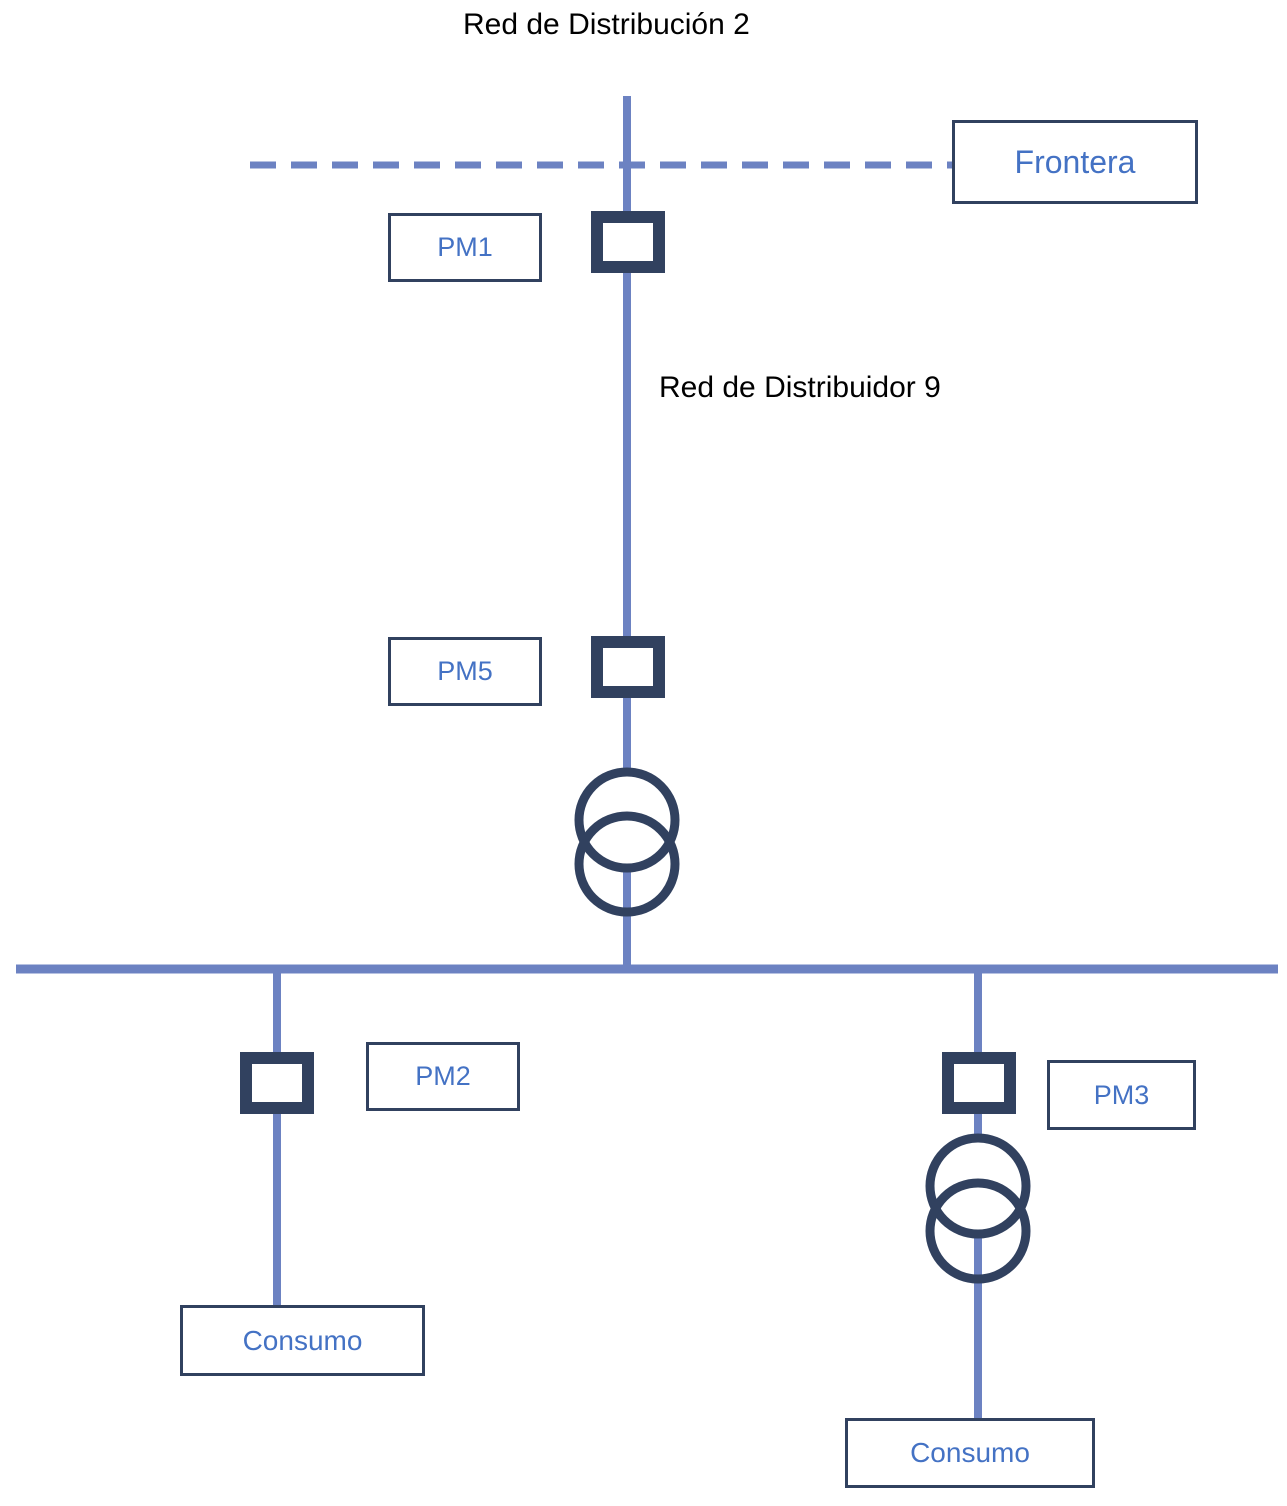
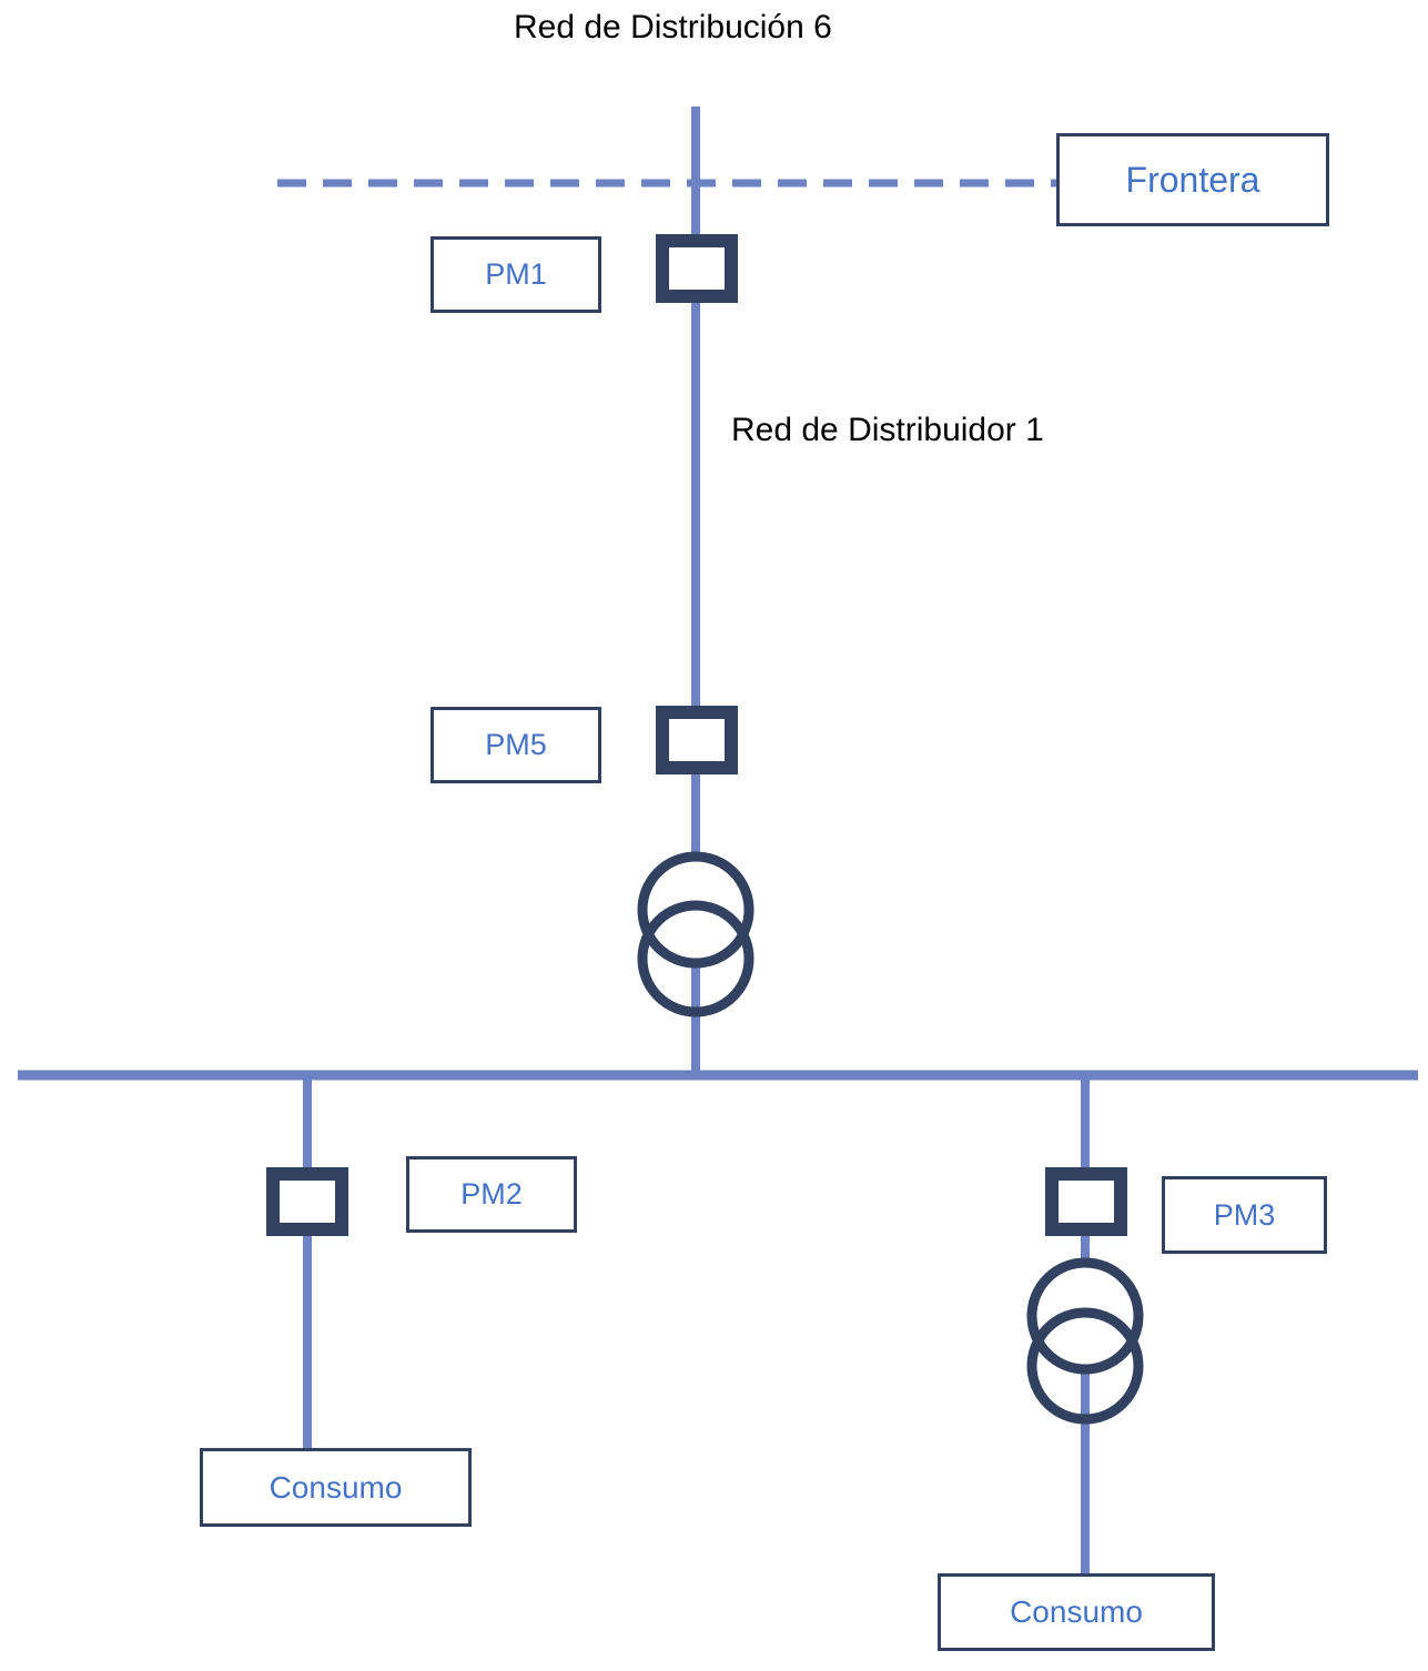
- Red de Distribución 2
+ Red de Distribución 6
- Red de Distribuidor 9
+ Red de Distribuidor 1
  Frontera
  PM1
  PM5
  PM2
  PM3
  Consumo
  Consumo
